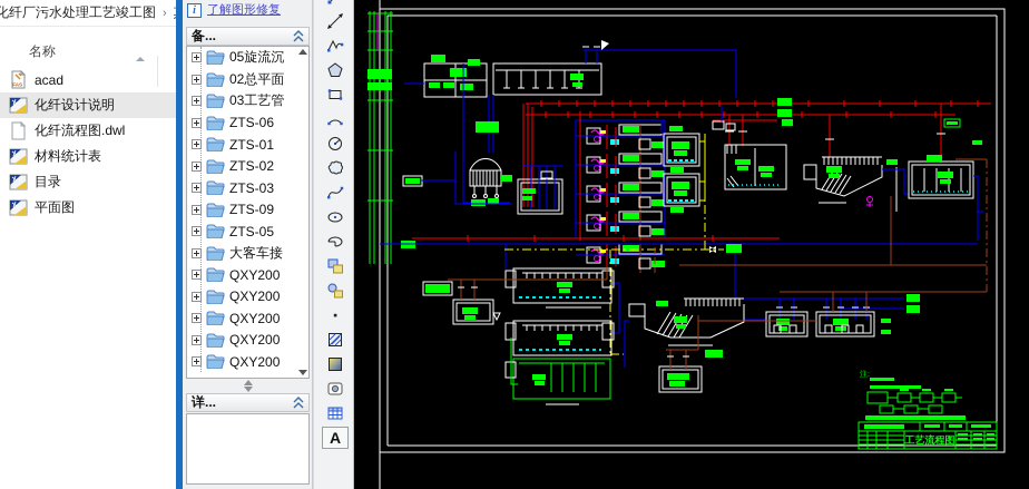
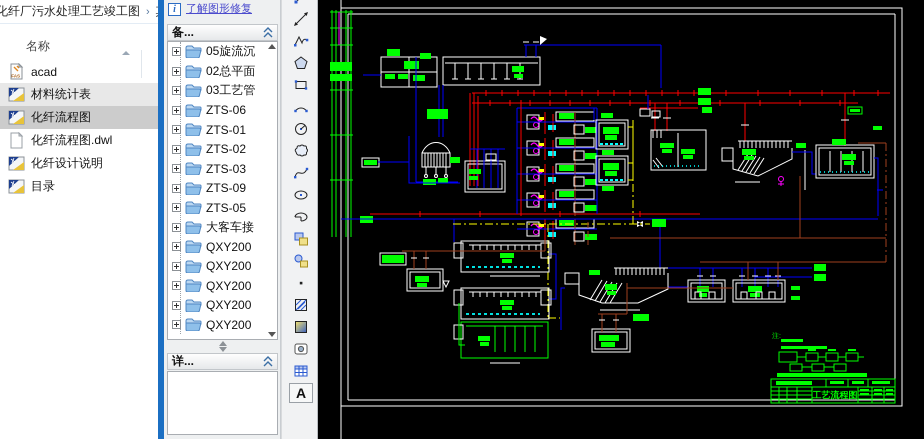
  化纤厂污水处理工艺竣工图
  ›
  名称
  acad
- 化纤设计说明
+ 材料统计表
+ 化纤流程图
  化纤流程图.dwl
- 材料统计表
+ 化纤设计说明
  目录
- 平面图
  i
  了解图形修复
  备...
  05旋流沉
  02总平面
  03工艺管
  ZTS-06
  ZTS-01
  ZTS-02
  ZTS-03
  ZTS-09
  ZTS-05
  大客车接
  QXY200
  QXY200
  QXY200
  QXY200
  QXY200
  详...
  A
  工艺流程图
